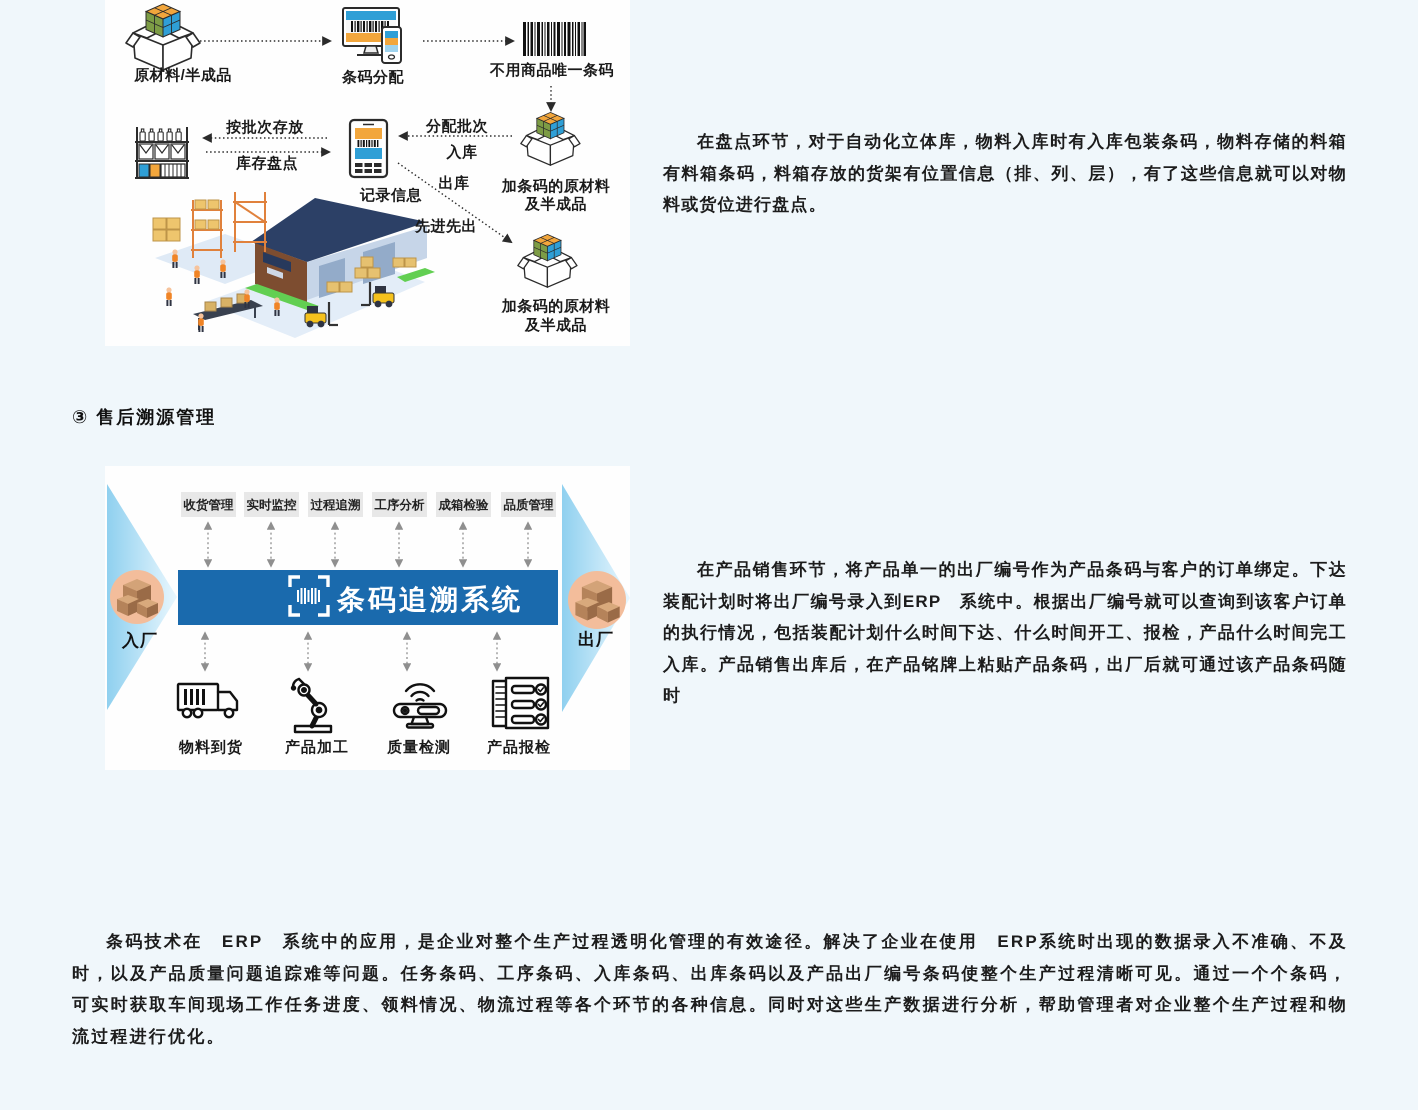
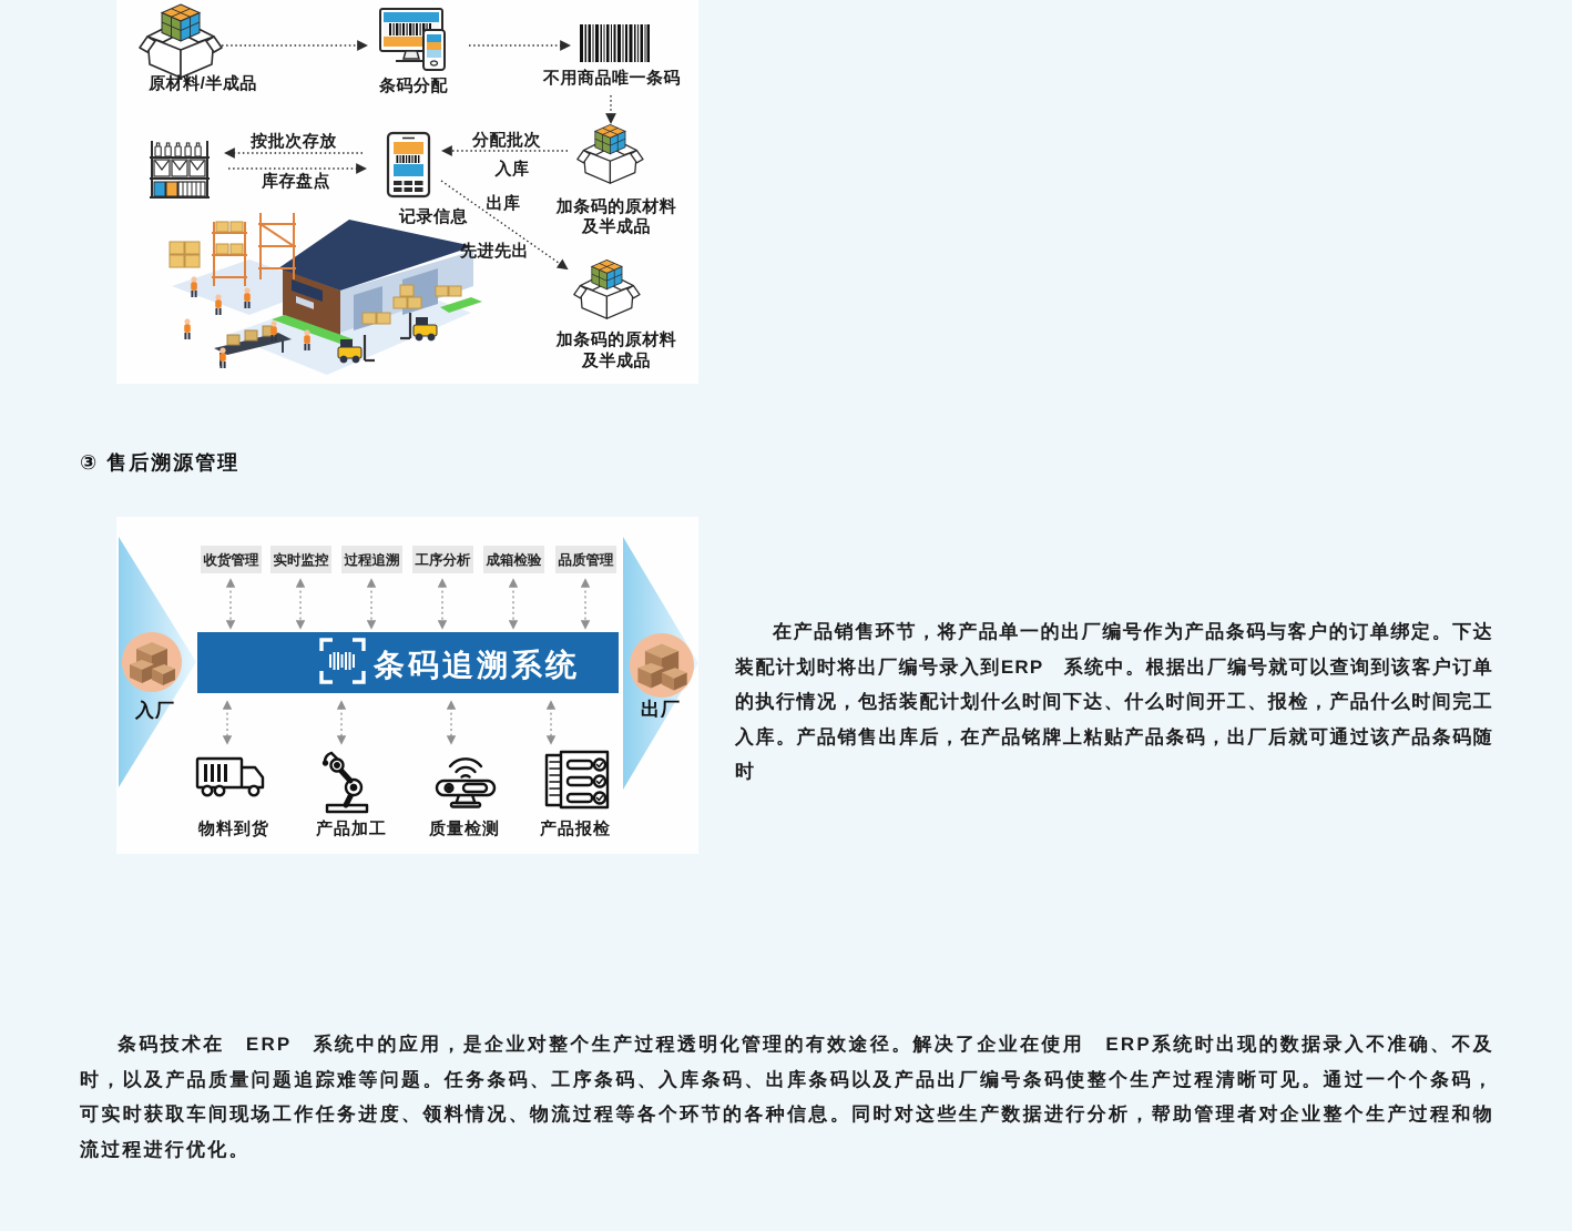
  原材料/半成品
  条码分配
  不用商品唯一条码
  加条码的原材料
  及半成品
  记录信息
  按批次存放
  库存盘点
  分配批次
  入库
  出库
  先进先出
  加条码的原材料
  及半成品
- 在盘点环节，对于自动化立体库，物料入库时有入库包装条码，物料存储的料箱有料箱条码，料箱存放的货架有位置信息（排、列、层），有了这些信息就可以对物料或货位进行盘点。
  ③ 售后溯源管理
  入厂
  出厂
  收货管理
  实时监控
  过程追溯
  工序分析
  成箱检验
  品质管理
  条码追溯系统
  物料到货
  产品加工
  质量检测
  产品报检
  在产品销售环节，将产品单一的出厂编号作为产品条码与客户的订单绑定。下达装配计划时将出厂编号录入到ERP 系统中。根据出厂编号就可以查询到该客户订单的执行情况，包括装配计划什么时间下达、什么时间开工、报检，产品什么时间完工入库。产品销售出库后，在产品铭牌上粘贴产品条码，出厂后就可通过该产品条码随时
  条码技术在 ERP 系统中的应用，是企业对整个生产过程透明化管理的有效途径。解决了企业在使用 ERP系统时出现的数据录入不准确、不及时，以及产品质量问题追踪难等问题。任务条码、工序条码、入库条码、出库条码以及产品出厂编号条码使整个生产过程清晰可见。通过一个个条码，可实时获取车间现场工作任务进度、领料情况、物流过程等各个环节的各种信息。同时对这些生产数据进行分析，帮助管理者对企业整个生产过程和物流过程进行优化。
